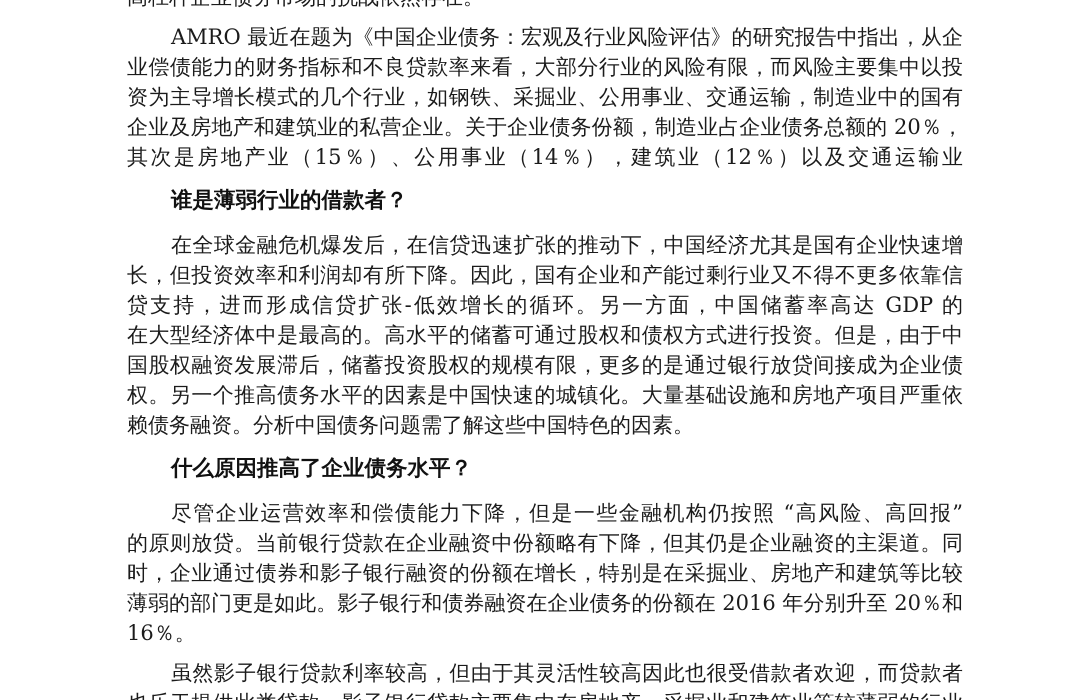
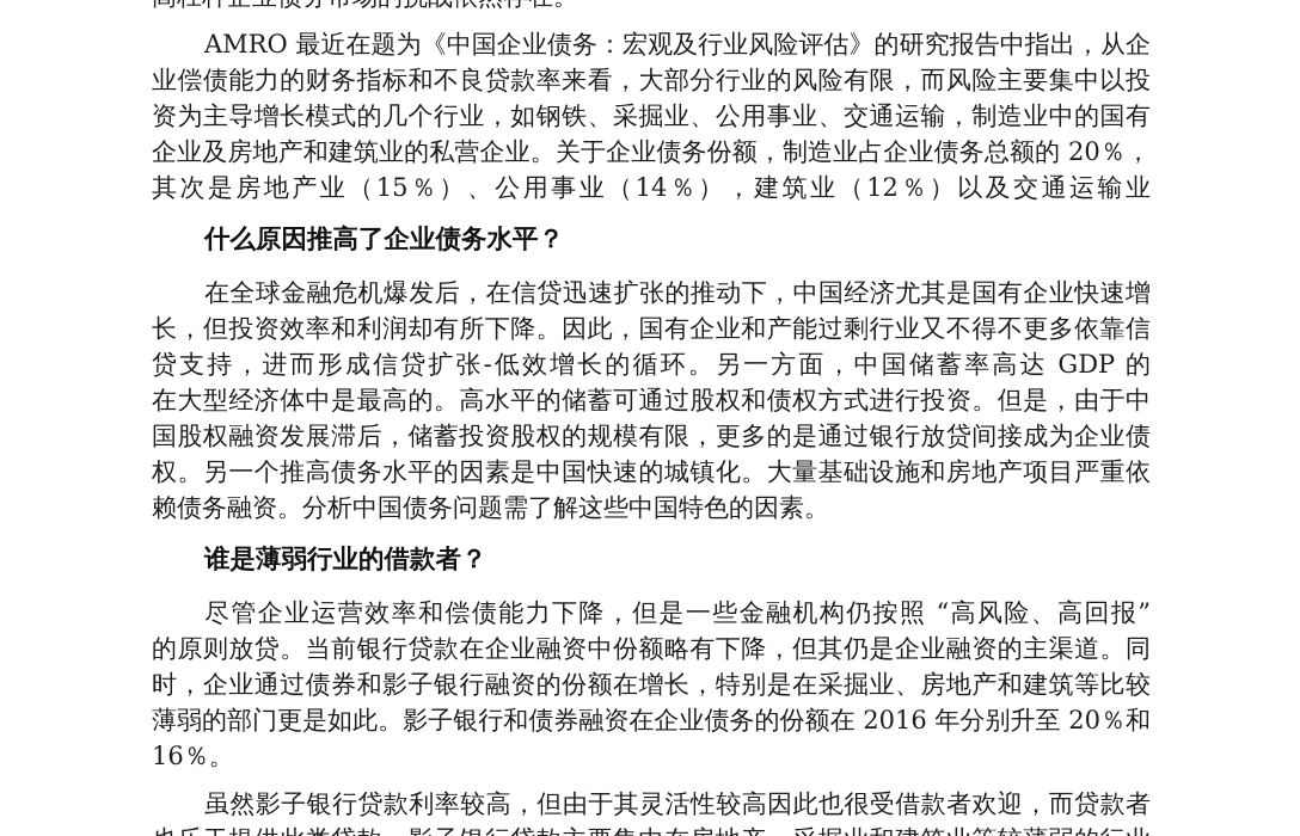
  AMRO 最近在题为《中国企业债务：宏观及行业风险评估》的研究报告中指出，从企
  业偿债能力的财务指标和不良贷款率来看，大部分行业的风险有限，而风险主要集中以投
  资为主导增长模式的几个行业，如钢铁、采掘业、公用事业、交通运输，制造业中的国有
  企业及房地产和建筑业的私营企业。关于企业债务份额，制造业占企业债务总额的 20％，
  其次是房地产业（15％）、公用事业（14％），建筑业（12％）以及交通运输业
- 谁是薄弱行业的借款者？
+ 什么原因推高了企业债务水平？
  在全球金融危机爆发后，在信贷迅速扩张的推动下，中国经济尤其是国有企业快速增
  长，但投资效率和利润却有所下降。因此，国有企业和产能过剩行业又不得不更多依靠信
  贷支持，进而形成信贷扩张-低效增长的循环。另一方面，中国储蓄率高达 GDP 的
  在大型经济体中是最高的。高水平的储蓄可通过股权和债权方式进行投资。但是，由于中
  国股权融资发展滞后，储蓄投资股权的规模有限，更多的是通过银行放贷间接成为企业债
  权。另一个推高债务水平的因素是中国快速的城镇化。大量基础设施和房地产项目严重依
  赖债务融资。分析中国债务问题需了解这些中国特色的因素。
- 什么原因推高了企业债务水平？
+ 谁是薄弱行业的借款者？
  尽管企业运营效率和偿债能力下降，但是一些金融机构仍按照 “高风险、高回报”
  的原则放贷。当前银行贷款在企业融资中份额略有下降，但其仍是企业融资的主渠道。同
  时，企业通过债券和影子银行融资的份额在增长，特别是在采掘业、房地产和建筑等比较
  薄弱的部门更是如此。影子银行和债券融资在企业债务的份额在 2016 年分别升至 20％和
  16％。
  虽然影子银行贷款利率较高，但由于其灵活性较高因此也很受借款者欢迎，而贷款者
